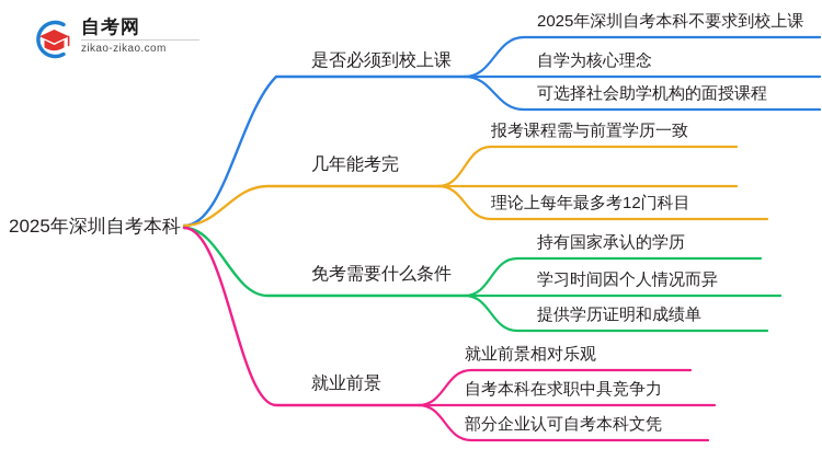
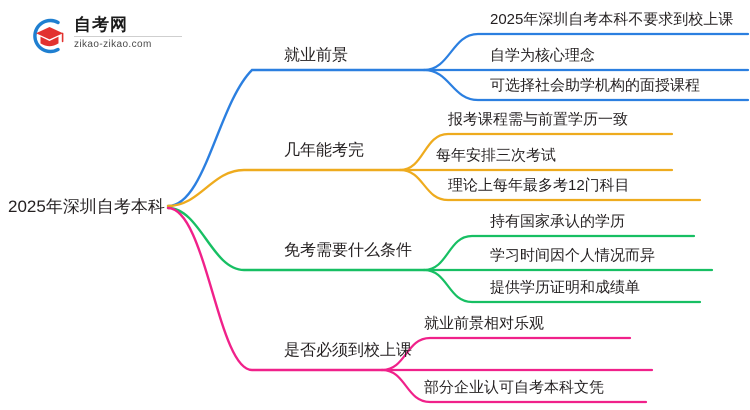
  自考网
  zikao-zikao.com
  2025年深圳自考本科
- 是否必须到校上课
+ 就业前景
  几年能考完
  免考需要什么条件
- 就业前景
+ 是否必须到校上课
  2025年深圳自考本科不要求到校上课
  自学为核心理念
  可选择社会助学机构的面授课程
  报考课程需与前置学历一致
+ 每年安排三次考试
  理论上每年最多考12门科目
  持有国家承认的学历
  学习时间因个人情况而异
  提供学历证明和成绩单
  就业前景相对乐观
- 自考本科在求职中具竞争力
  部分企业认可自考本科文凭
